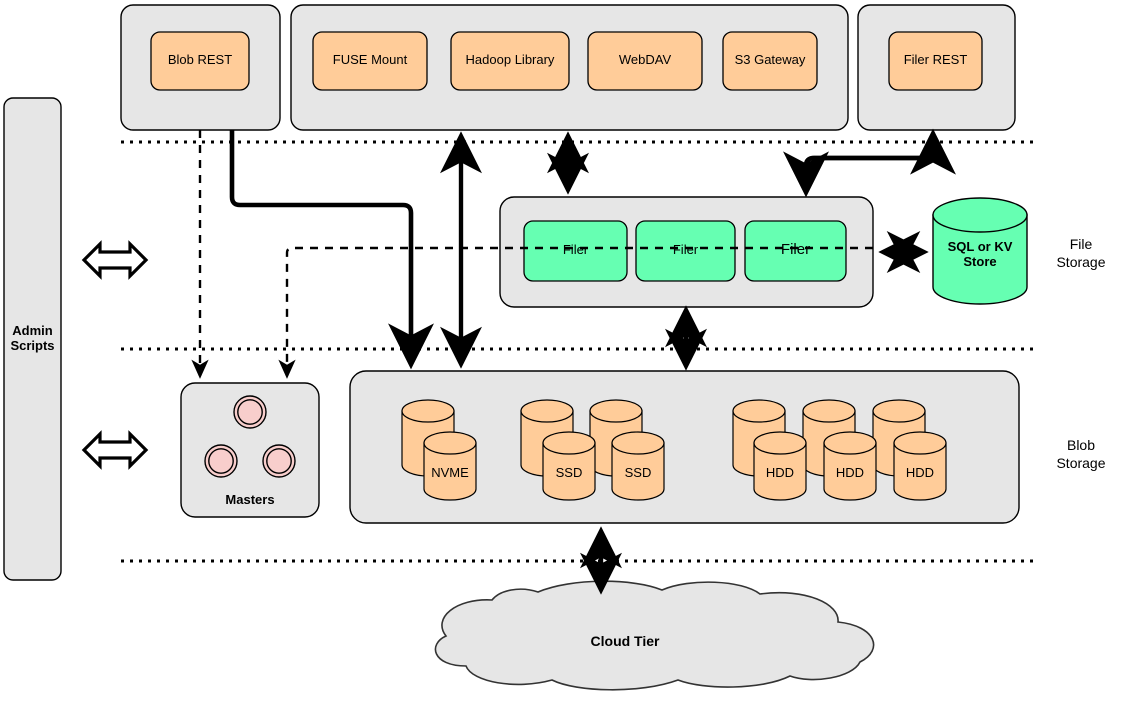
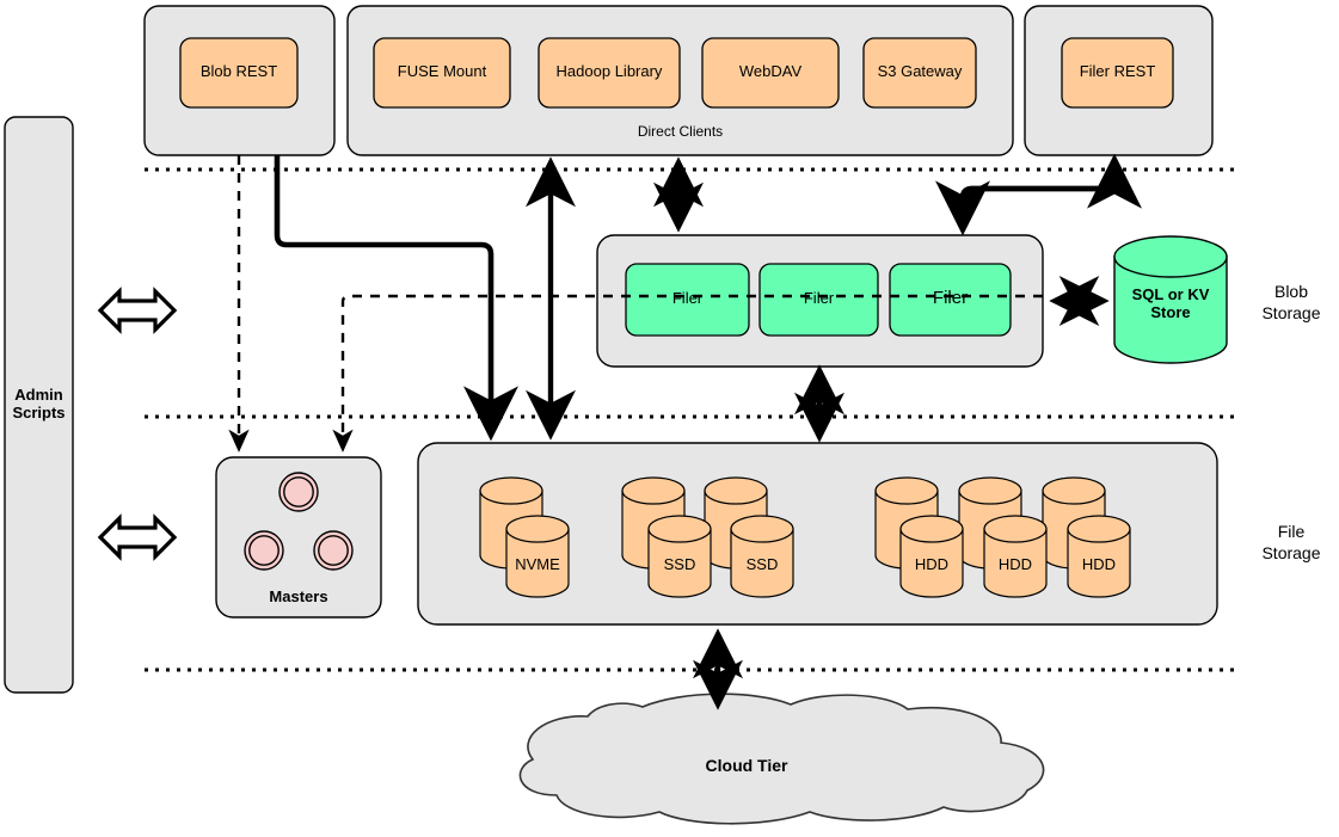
  Admin Scripts
  Blob REST
  FUSE Mount
  Hadoop Library
  WebDAV
  S3 Gateway
  Filer REST
+ Direct Clients
  Filer
  Filer
  Filer
  SQL or KV
  Store
  Masters
  NVME
  SSD
  SSD
  HDD
  HDD
  HDD
  Cloud Tier
- File
+ Blob
  Storage
- Blob
+ File
  Storage
